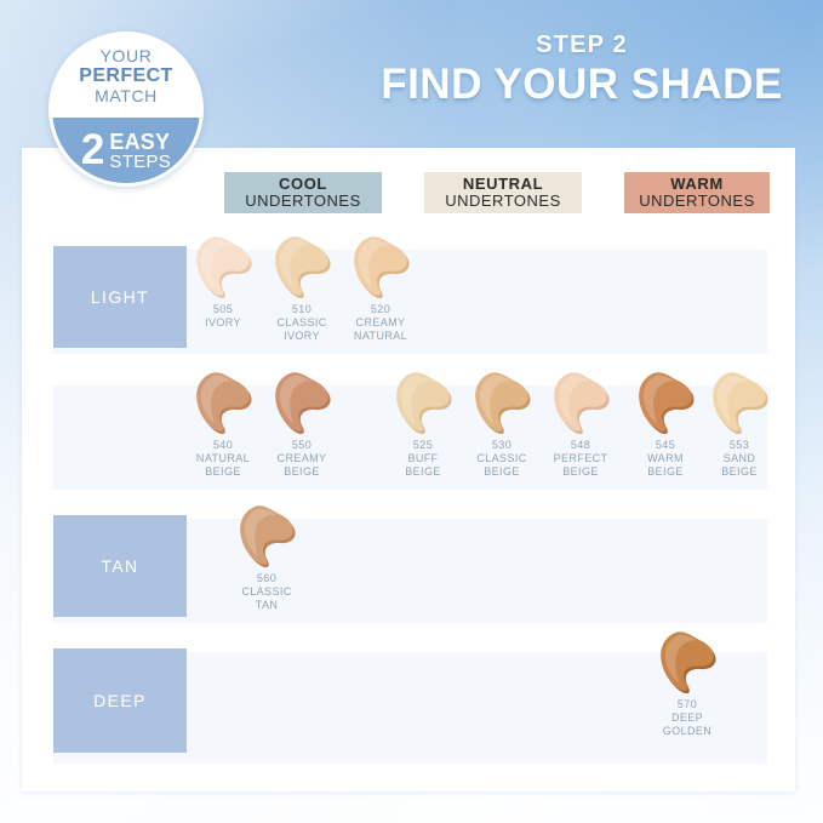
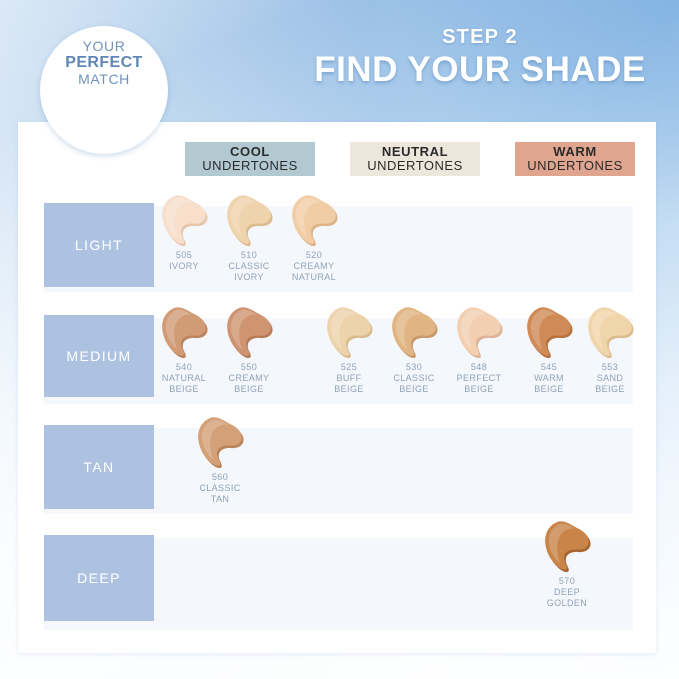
  YOUR
  PERFECT
  MATCH
- 2
- EASY
- STEPS
  STEP 2
  FIND YOUR SHADE
  COOL
  UNDERTONES
  NEUTRAL
  UNDERTONES
  WARM
  UNDERTONES
  LIGHT
  505
  IVORY
  510
  CLASSIC
  IVORY
  520
  CREAMY
  NATURAL
+ MEDIUM
  540
  NATURAL
  BEIGE
  550
  CREAMY
  BEIGE
  525
  BUFF
  BEIGE
  530
  CLASSIC
  BEIGE
  548
  PERFECT
  BEIGE
  545
  WARM
  BEIGE
  553
  SAND
  BEIGE
  TAN
  560
  CLASSIC
  TAN
  DEEP
  570
  DEEP
  GOLDEN
